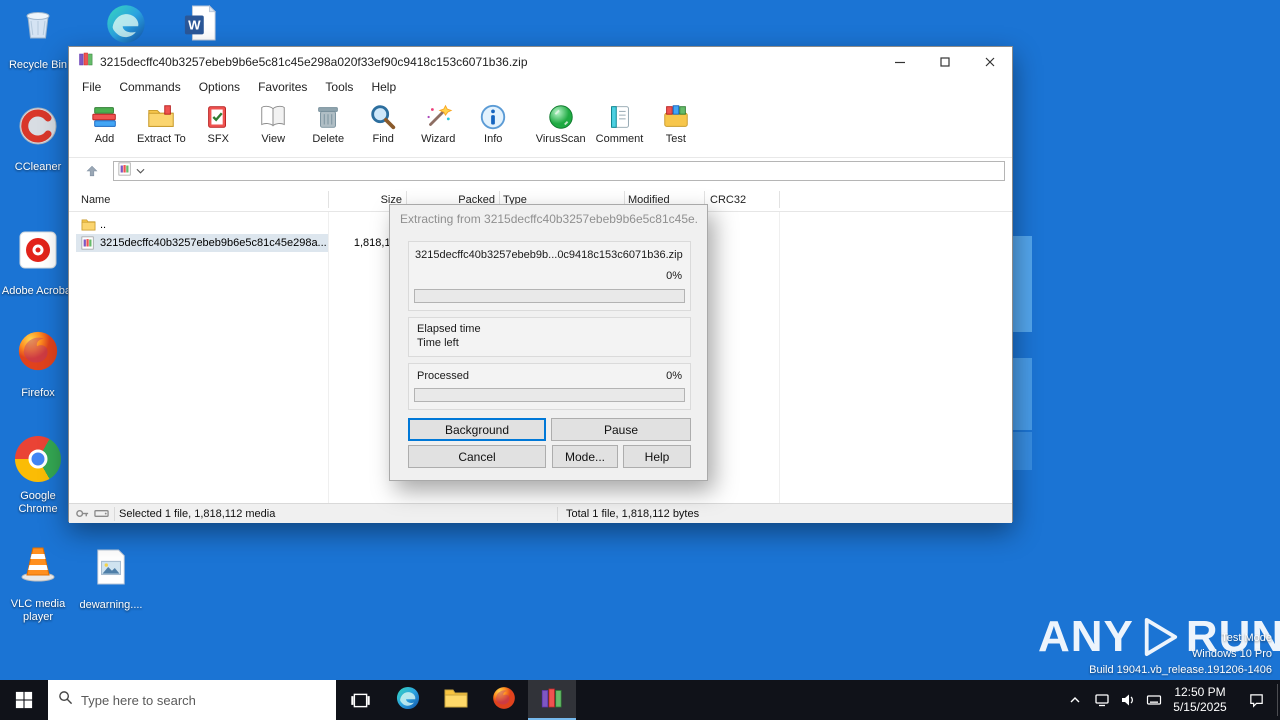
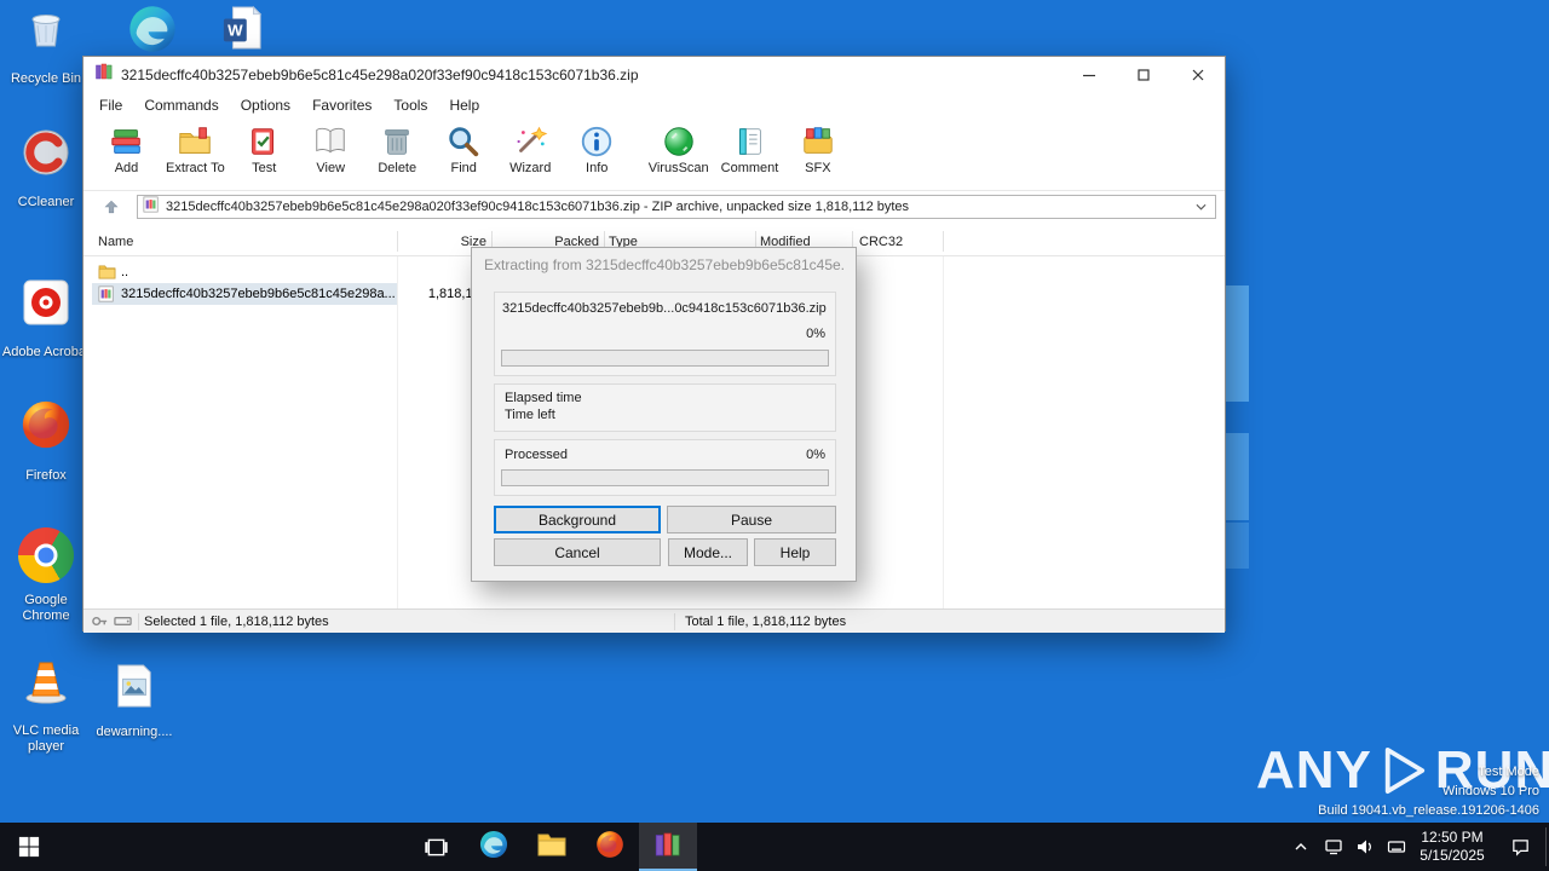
  Recycle Bin
  W
  CCleaner
  Adobe Acrob
  Firefox
  Google Chrome
  VLC media player
  dewarning....
  ANY
  RUN
  Test Mode
  Windows 10 Pro
  Build 19041.vb_release.191206-1406
  3215decffc40b3257ebeb9b6e5c81c45e298a020f33ef90c9418c153c6071b36.zip
  File
  Commands
  Options
  Favorites
  Tools
  Help
  Add
  Extract To
- SFX
+ Test
  View
  Delete
  Find
  Wizard
  Info
  VirusScan
  Comment
- Test
+ SFX
+ 3215decffc40b3257ebeb9b6e5c81c45e298a020f33ef90c9418c153c6071b36.zip - ZIP archive, unpacked size 1,818,112 bytes
  Name
  Size
  Packed
  Type
  Modified
  CRC32
  ..
  3215decffc40b3257ebeb9b6e5c81c45e298a...
  1,818,1
- Selected 1 file, 1,818,112 media
+ Selected 1 file, 1,818,112 bytes
  Total 1 file, 1,818,112 bytes
  Extracting from 3215decffc40b3257ebeb9b6e5c81c45e.
  3215decffc40b3257ebeb9b...0c9418c153c6071b36.zip
  0%
  Elapsed time
  Time left
  Processed
  0%
  Background
  Pause
  Cancel
  Mode...
  Help
- Type here to search
  12:50 PM
  5/15/2025
